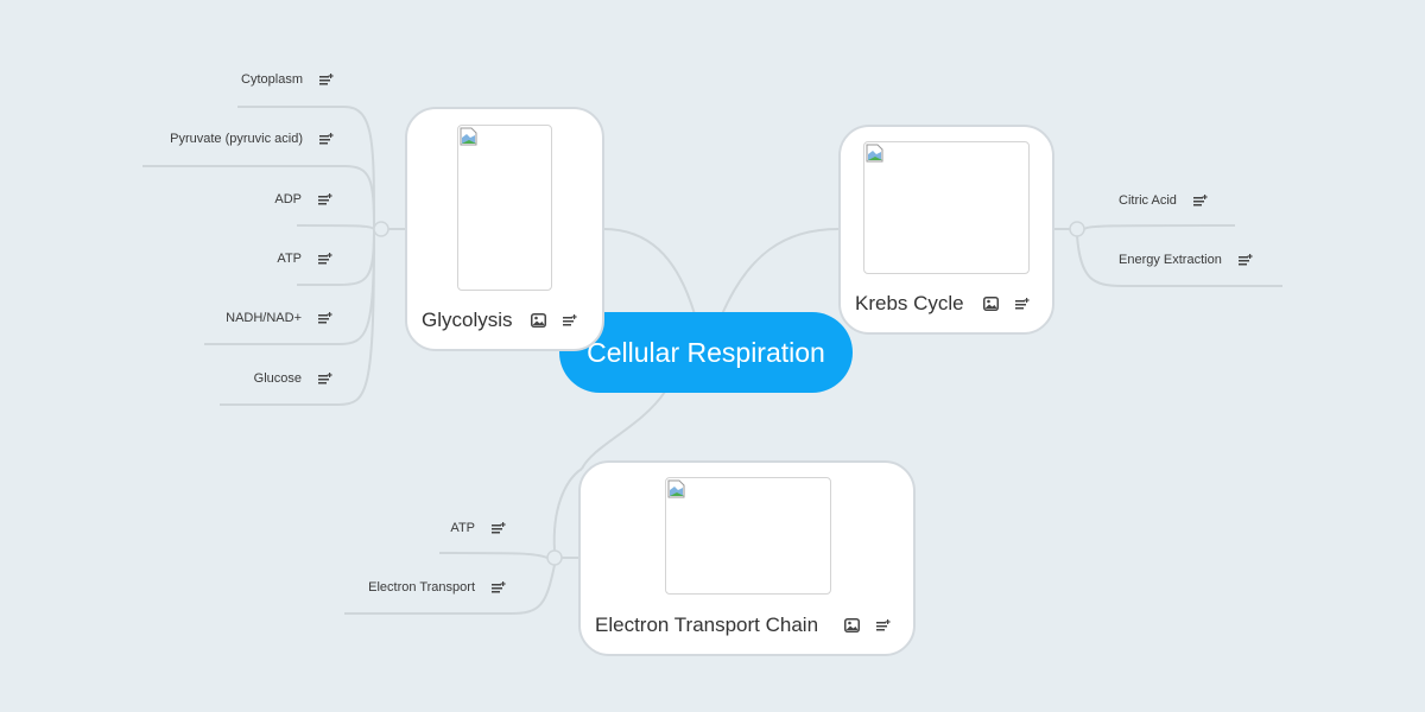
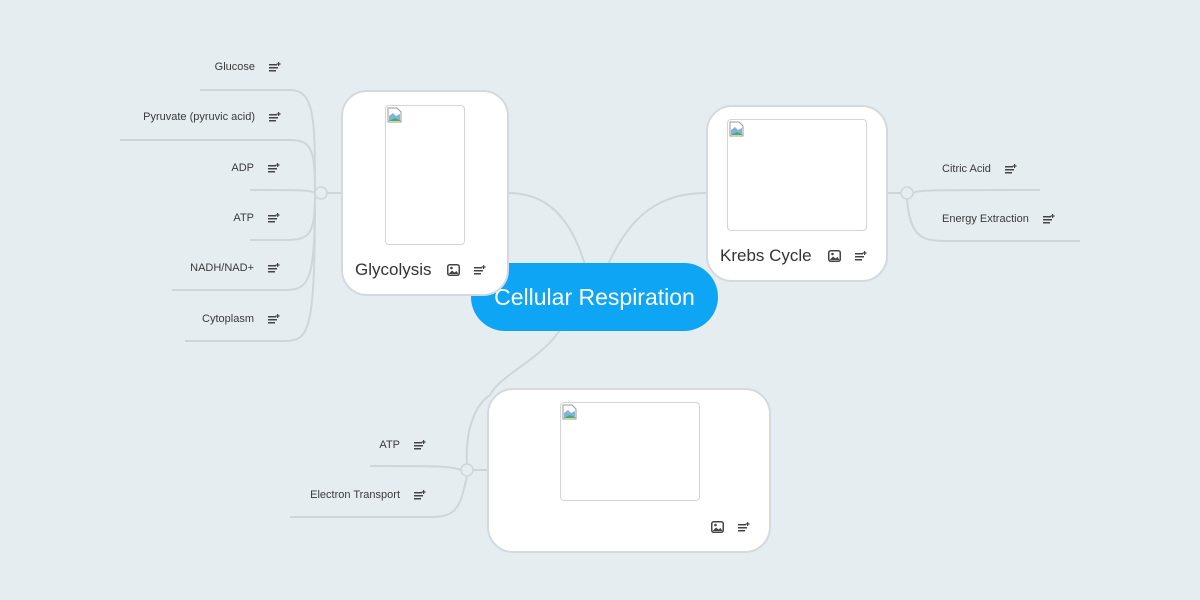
  Cellular Respiration
  Glycolysis
  Krebs Cycle
- Electron Transport Chain
- Cytoplasm
+ Glucose
  Pyruvate (pyruvic acid)
  ADP
  ATP
  NADH/NAD+
- Glucose
+ Cytoplasm
  Citric Acid
  Energy Extraction
  ATP
  Electron Transport
